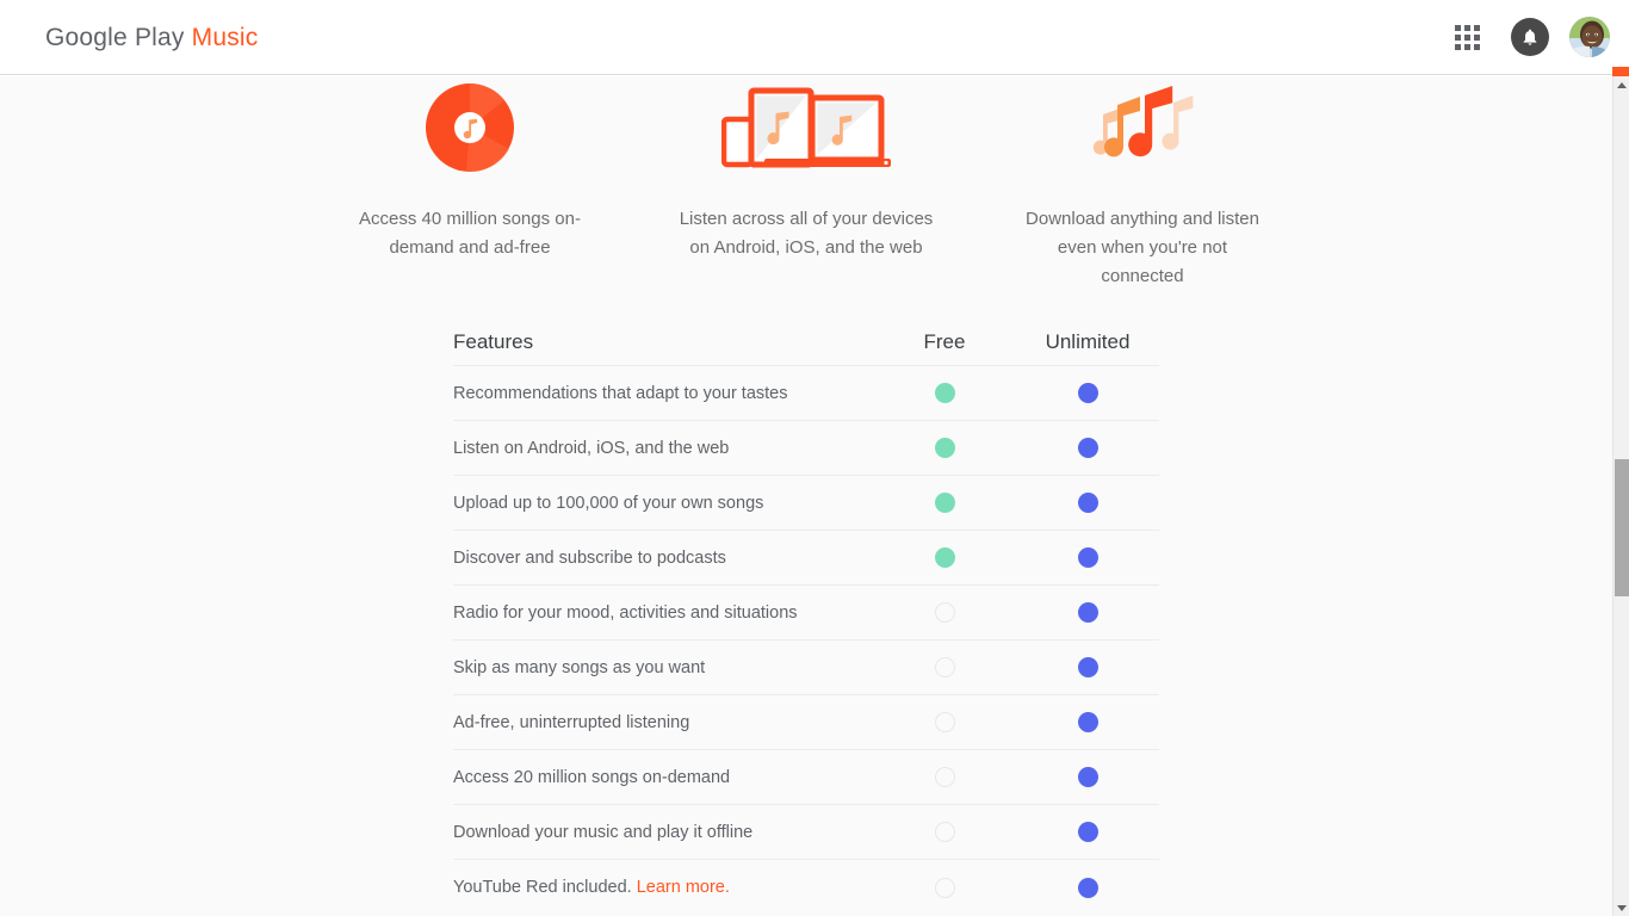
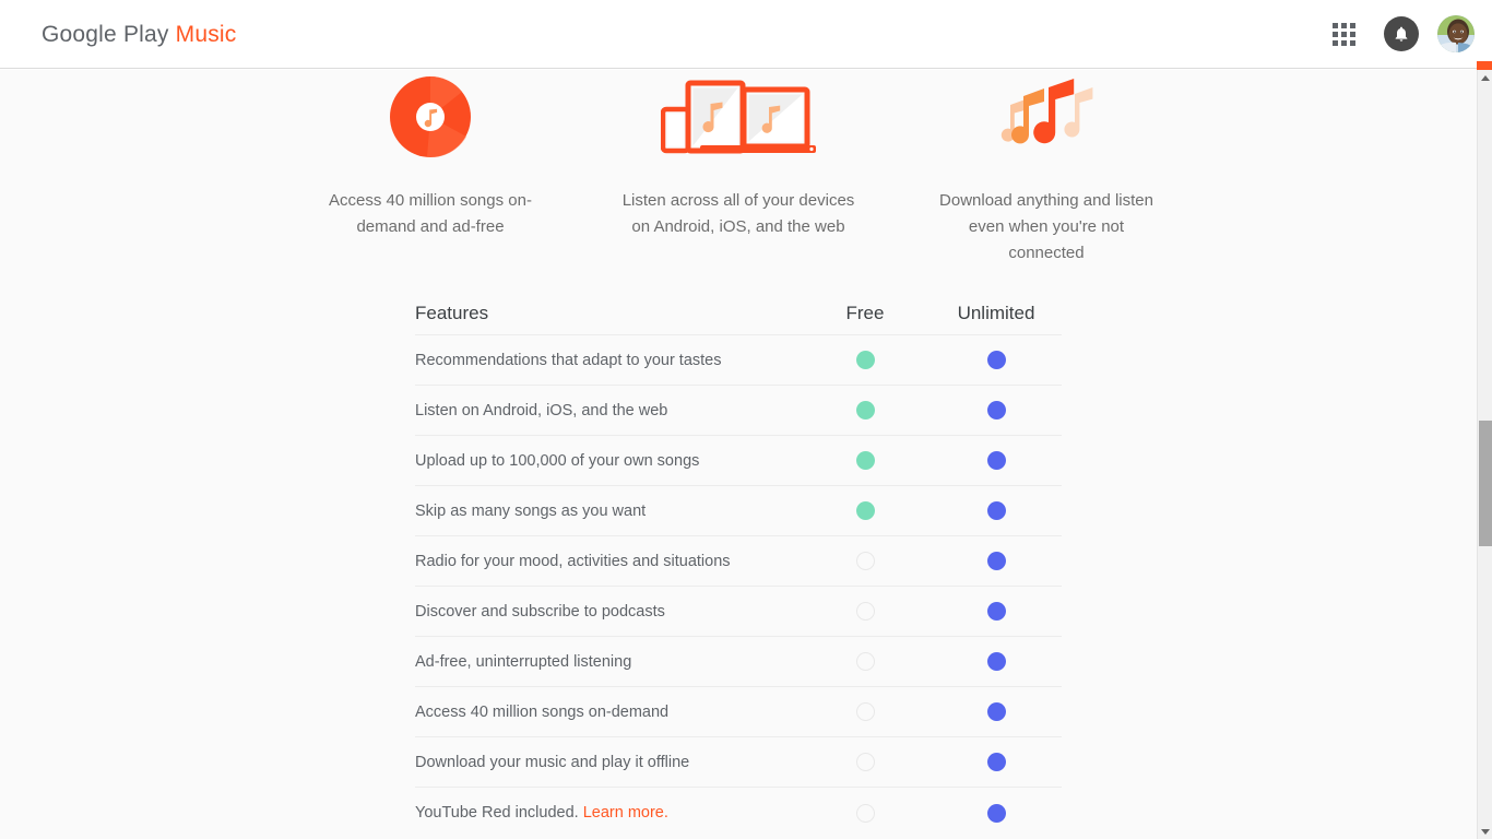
  Google Play Music
  Access 40 million songs on-demand and ad-free
  Listen across all of your devices on Android, iOS, and the web
  Download anything and listen even when you're not connected
  Features
  Free
  Unlimited
  Recommendations that adapt to your tastes
  Listen on Android, iOS, and the web
  Upload up to 100,000 of your own songs
- Discover and subscribe to podcasts
+ Skip as many songs as you want
  Radio for your mood, activities and situations
- Skip as many songs as you want
+ Discover and subscribe to podcasts
  Ad-free, uninterrupted listening
- Access 20 million songs on-demand
+ Access 40 million songs on-demand
  Download your music and play it offline
  YouTube Red included. Learn more.
